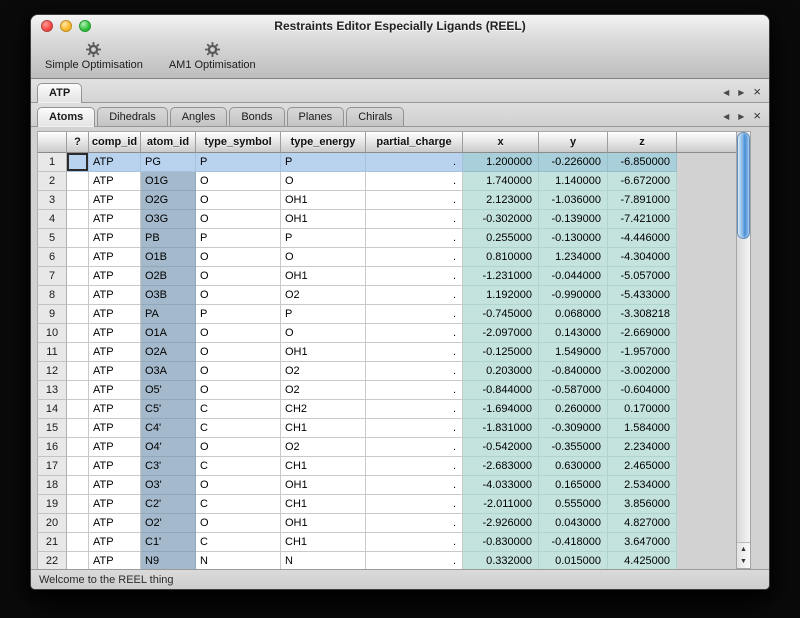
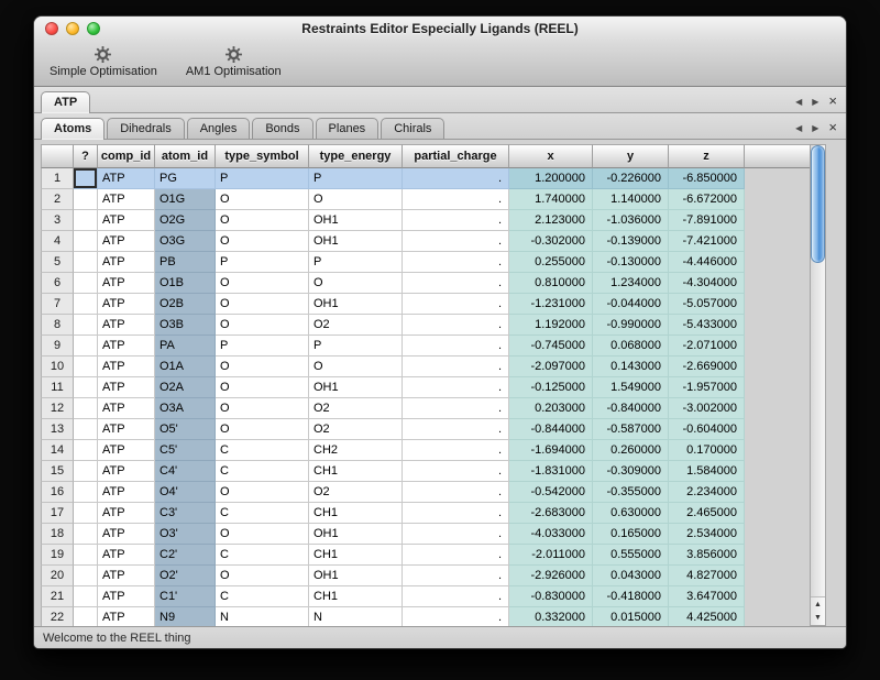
  Restraints Editor Especially Ligands (REEL)
  Simple Optimisation
  AM1 Optimisation
  ATP
  ◀
  ▶
  ×
  Atoms
  Dihedrals
  Angles
  Bonds
  Planes
  Chirals
  ◀
  ▶
  ×
  	?	comp_id	atom_id	type_symbol	type_energy	partial_charge	x	y	z
  1		ATP	PG	P	P	.	1.200000	-0.226000	-6.850000
  2		ATP	O1G	O	O	.	1.740000	1.140000	-6.672000
  3		ATP	O2G	O	OH1	.	2.123000	-1.036000	-7.891000
  4		ATP	O3G	O	OH1	.	-0.302000	-0.139000	-7.421000
  5		ATP	PB	P	P	.	0.255000	-0.130000	-4.446000
  6		ATP	O1B	O	O	.	0.810000	1.234000	-4.304000
  7		ATP	O2B	O	OH1	.	-1.231000	-0.044000	-5.057000
  8		ATP	O3B	O	O2	.	1.192000	-0.990000	-5.433000
- 9		ATP	PA	P	P	.	-0.745000	0.068000	-3.308218
+ 9		ATP	PA	P	P	.	-0.745000	0.068000	-2.071000
  10		ATP	O1A	O	O	.	-2.097000	0.143000	-2.669000
  11		ATP	O2A	O	OH1	.	-0.125000	1.549000	-1.957000
  12		ATP	O3A	O	O2	.	0.203000	-0.840000	-3.002000
  13		ATP	O5'	O	O2	.	-0.844000	-0.587000	-0.604000
  14		ATP	C5'	C	CH2	.	-1.694000	0.260000	0.170000
  15		ATP	C4'	C	CH1	.	-1.831000	-0.309000	1.584000
  16		ATP	O4'	O	O2	.	-0.542000	-0.355000	2.234000
  17		ATP	C3'	C	CH1	.	-2.683000	0.630000	2.465000
  18		ATP	O3'	O	OH1	.	-4.033000	0.165000	2.534000
  19		ATP	C2'	C	CH1	.	-2.011000	0.555000	3.856000
  20		ATP	O2'	O	OH1	.	-2.926000	0.043000	4.827000
  21		ATP	C1'	C	CH1	.	-0.830000	-0.418000	3.647000
  22		ATP	N9	N	N	.	0.332000	0.015000	4.425000
  Welcome to the REEL thing
